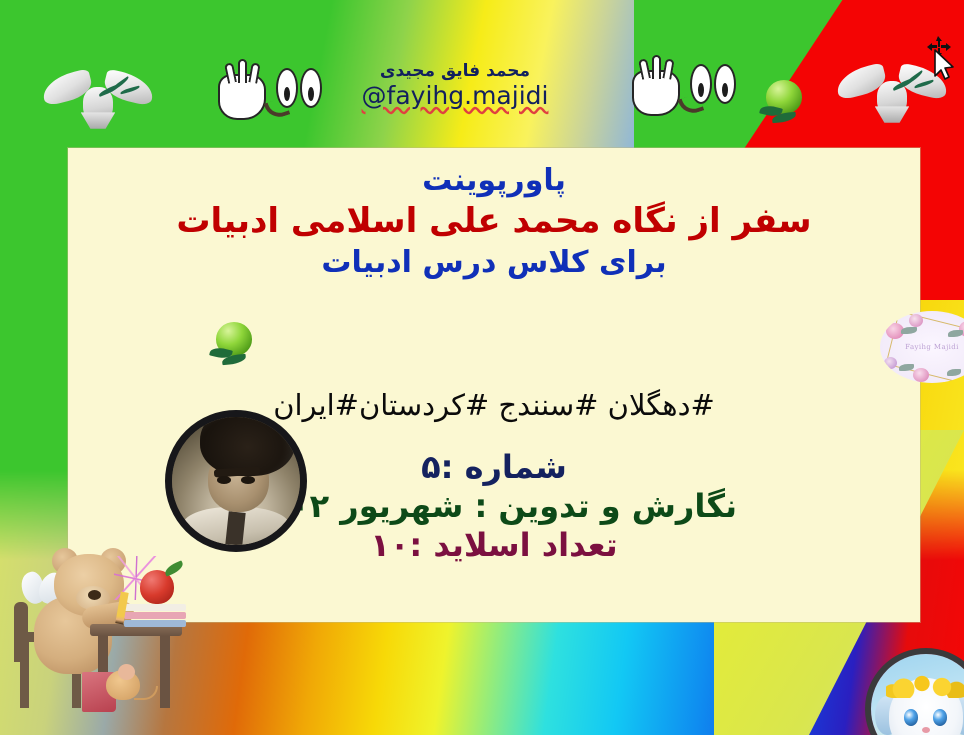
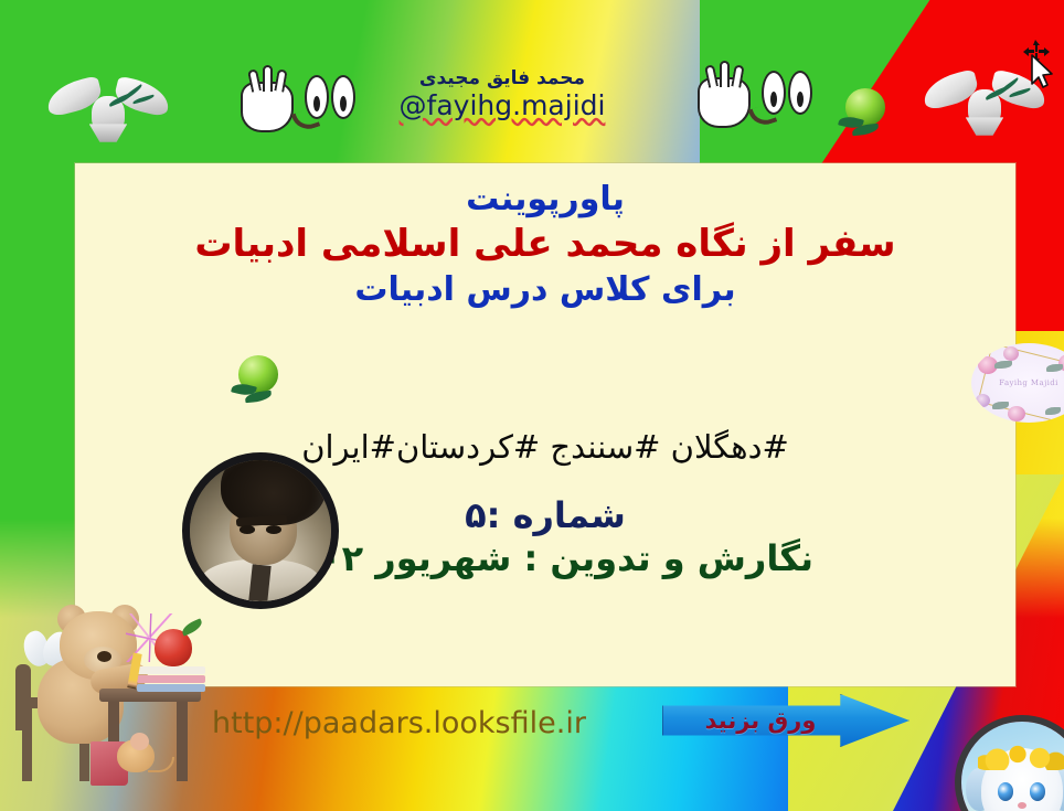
  محمد فایق مجیدی
  @fayihg.majidi
  پاورپوینت
  سفر از نگاه محمد علی اسلامی ادبیات
  برای کلاس درس ادبیات
  #دهگلان #سنندج #کردستان#ایران
  شماره :۵
  نگارش و تدوین : شهریور ۲
- تعداد اسلاید :۱۰
  Fayihg Majidi
+ http://paadars.looksfile.ir
+ ورق بزنید
